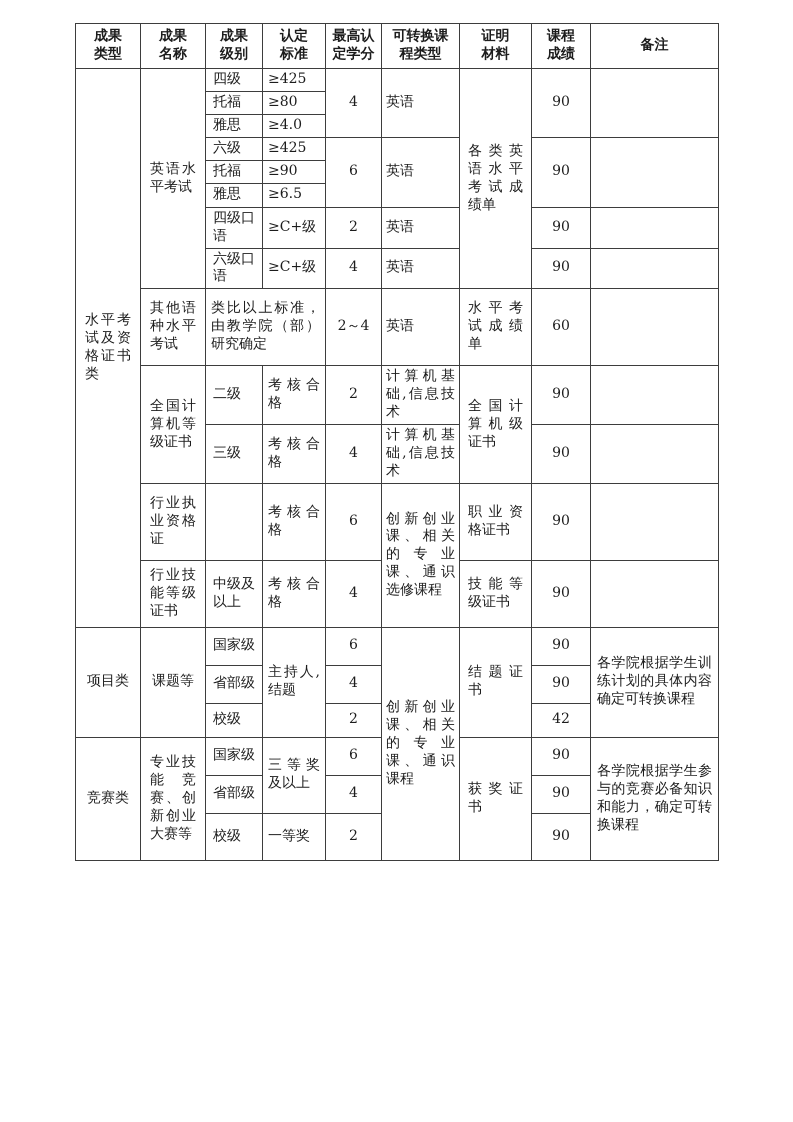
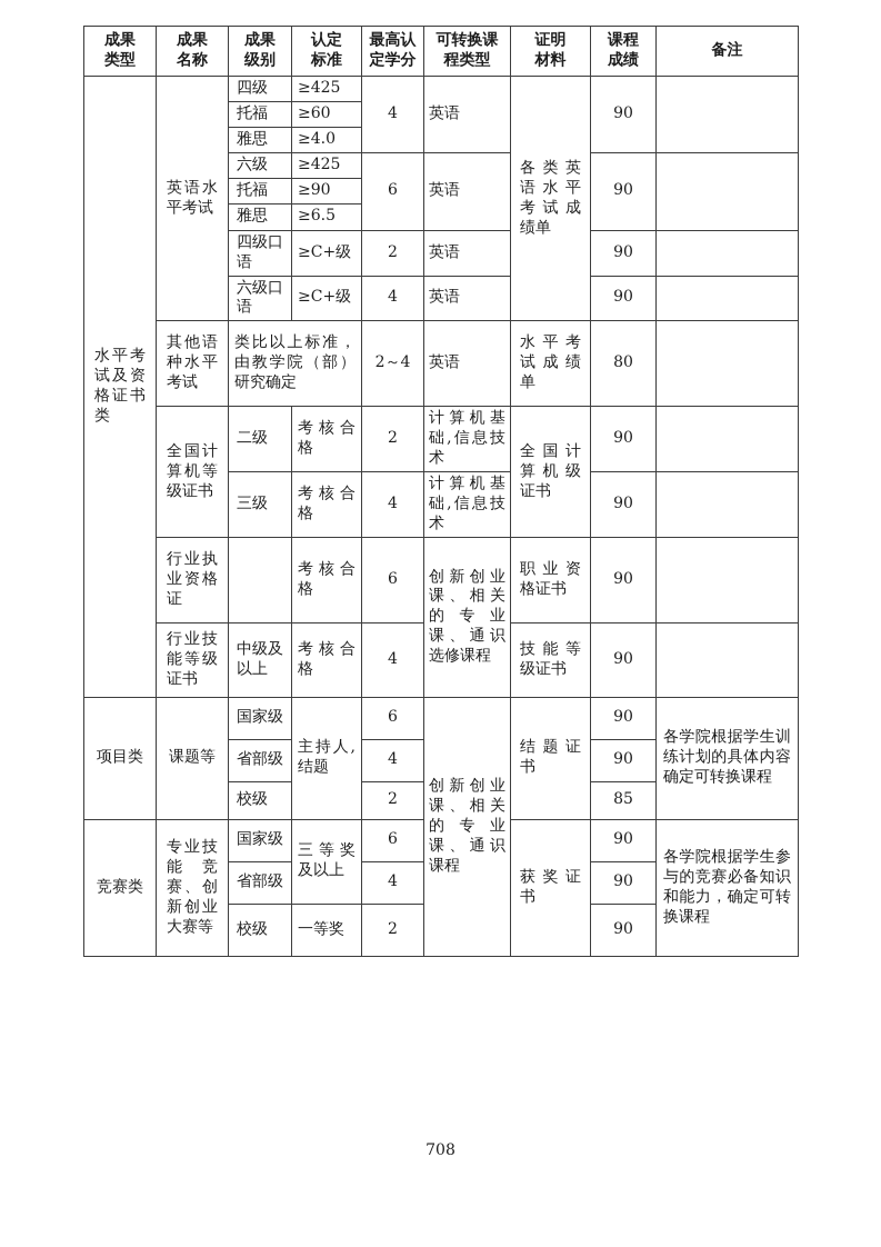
  成果类型	成果名称	成果级别	认定标准	最高认定学分	可转换课程类型	证明材料	课程成绩	备注
  水平考试及资格证书类	英语水平考试	四级	≥425	4	英语	各类英语水平考试成绩单	90
- 托福	≥80
+ 托福	≥60
  雅思	≥4.0
  六级	≥425	6	英语	90
  托福	≥90
  雅思	≥6.5
  四级口语	≥C+级	2	英语	90
  六级口语	≥C+级	4	英语	90
- 其他语种水平考试	类比以上标准，由教学院（部）研究确定	2～4	英语	水平考试成绩单	60
+ 其他语种水平考试	类比以上标准，由教学院（部）研究确定	2～4	英语	水平考试成绩单	80
  全国计算机等级证书	二级	考核合格	2	计算机基础,信息技术	全国计算机级证书	90
  三级	考核合格	4	计算机基础,信息技术	90
  行业执业资格证		考核合格	6	创新创业课、相关的专业课、通识选修课程	职业资格证书	90
  行业技能等级证书	中级及以上	考核合格	4	技能等级证书	90
  项目类	课题等	国家级	主持人,结题	6	创新创业课、相关的专业课、通识课程	结题证书	90	各学院根据学生训练计划的具体内容确定可转换课程
  省部级	4	90
- 校级	2	42
+ 校级	2	85
  竞赛类	专业技能竞赛、创新创业大赛等	国家级	三等奖及以上	6	获奖证书	90	各学院根据学生参与的竞赛必备知识和能力，确定可转换课程
  省部级	4	90
  校级	一等奖	2	90
+ 708
